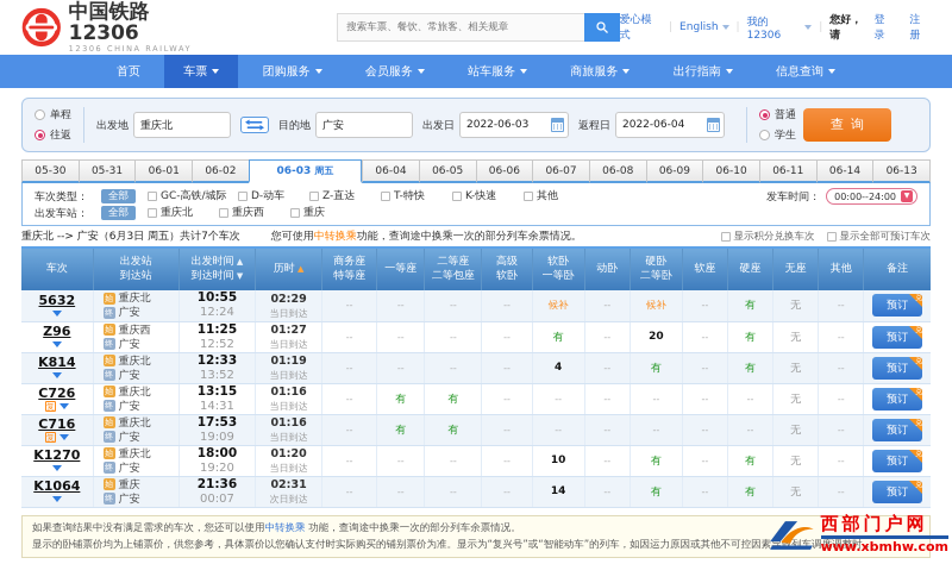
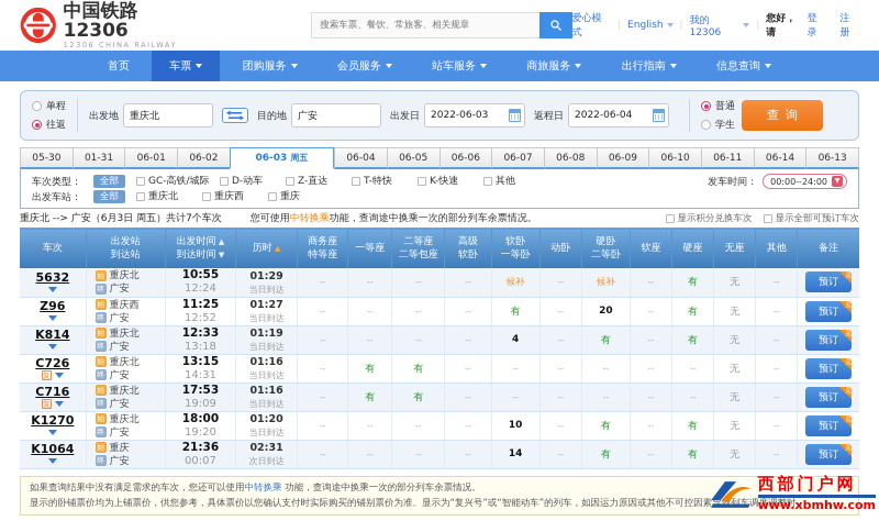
  中国铁路12306
  12306 CHINA RAILWAY
  搜索车票、餐饮、常旅客、相关规章
  爱心模式
  |
  English
  我的12306
  |
  您好，请
  登录
  注册
  首页
  车票
  团购服务
  会员服务
  站车服务
  商旅服务
  出行指南
  信息查询
  单程
  往返
  出发地
  重庆北
  目的地
  广安
  出发日
  2022-06-03
  返程日
  2022-06-04
  普通
  学生
  查询
  05-30
- 05-31
+ 01-31
  06-01
  06-02
  06-03 周五
  06-04
  06-05
  06-06
  06-07
  06-08
  06-09
  06-10
  06-11
  06-14
  06-13
  车次类型：
  全部
  GC-高铁/城际
  D-动车
  Z-直达
  T-特快
  K-快速
  其他
  发车时间：
  00:00--24:00
  出发车站：
  全部
  重庆北
  重庆西
  重庆
  重庆北 --> 广安（6月3日 周五）共计7个车次
  您可使用中转换乘功能，查询途中换乘一次的部分列车余票情况。
  显示积分兑换车次
  显示全部可预订车次
  车次	出发站到达站	出发时间 ▲到达时间 ▼	历时 ▲	商务座特等座	一等座	二等座二等包座	高级软卧	软卧一等卧	动卧	硬卧二等卧	软座	硬座	无座	其他	备注
- 5632	始 重庆北终 广安	10:5512:24	02:29当日到达	--	--	--	--	候补	--	候补	--	有	无	--	预订
+ 5632	始 重庆北终 广安	10:5512:24	01:29当日到达	--	--	--	--	候补	--	候补	--	有	无	--	预订
  Z96	始 重庆西终 广安	11:2512:52	01:27当日到达	--	--	--	--	有	--	20	--	有	无	--	预订
- K814	始 重庆北终 广安	12:3313:52	01:19当日到达	--	--	--	--	4	--	有	--	有	无	--	预订
+ K814	始 重庆北终 广安	12:3313:18	01:19当日到达	--	--	--	--	4	--	有	--	有	无	--	预订
  C726复	始 重庆北终 广安	13:1514:31	01:16当日到达	--	有	有	--	--	--	--	--	--	无	--	预订
  C716复	始 重庆北终 广安	17:5319:09	01:16当日到达	--	有	有	--	--	--	--	--	--	无	--	预订
  K1270	始 重庆北终 广安	18:0019:20	01:20当日到达	--	--	--	--	10	--	有	--	有	无	--	预订
  K1064	始 重庆终 广安	21:3600:07	02:31次日到达	--	--	--	--	14	--	有	--	有	无	--	预订
  如果查询结果中没有满足需求的车次，您还可以使用中转换乘 功能，查询途中换乘一次的部分列车余票情况。
  显示的卧铺票价均为上铺票价，供您参考，具体票价以您确认支付时实际购买的铺别票价为准。显示为“复兴号”或“智能动车”的列车，如因运力原因或其他不可控因素导致列车调度调整时，
  西部门户网
  www.xbmhw.com
